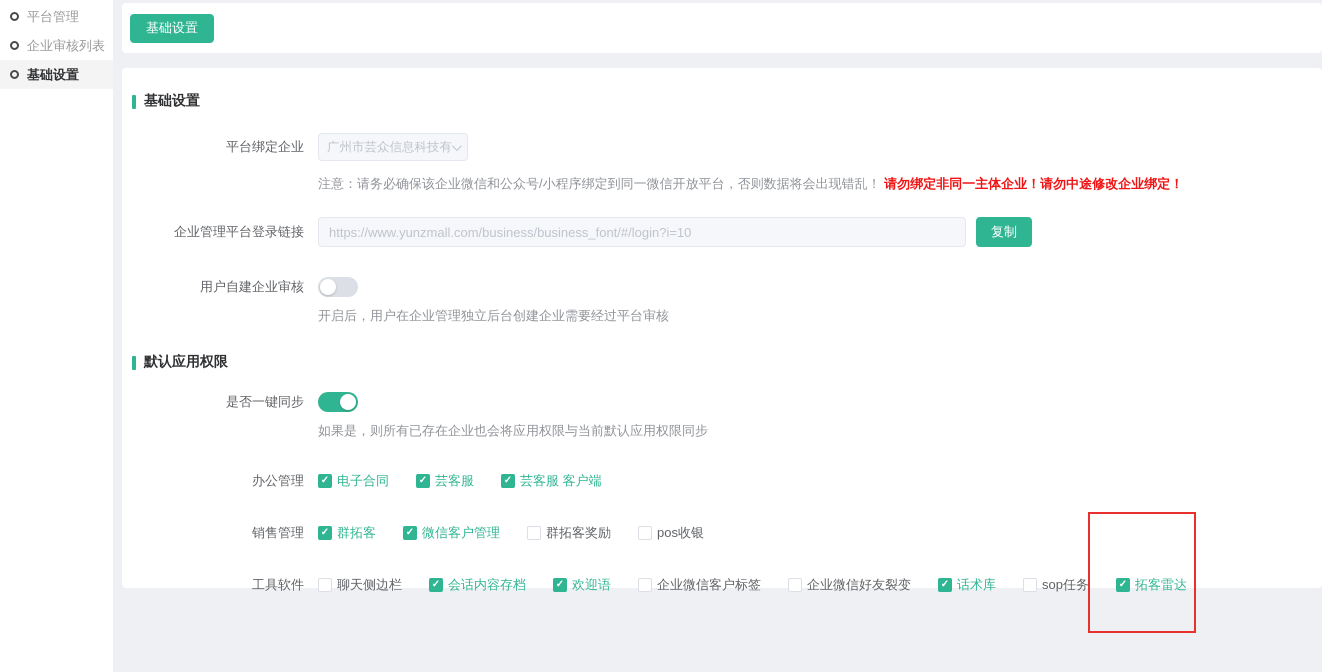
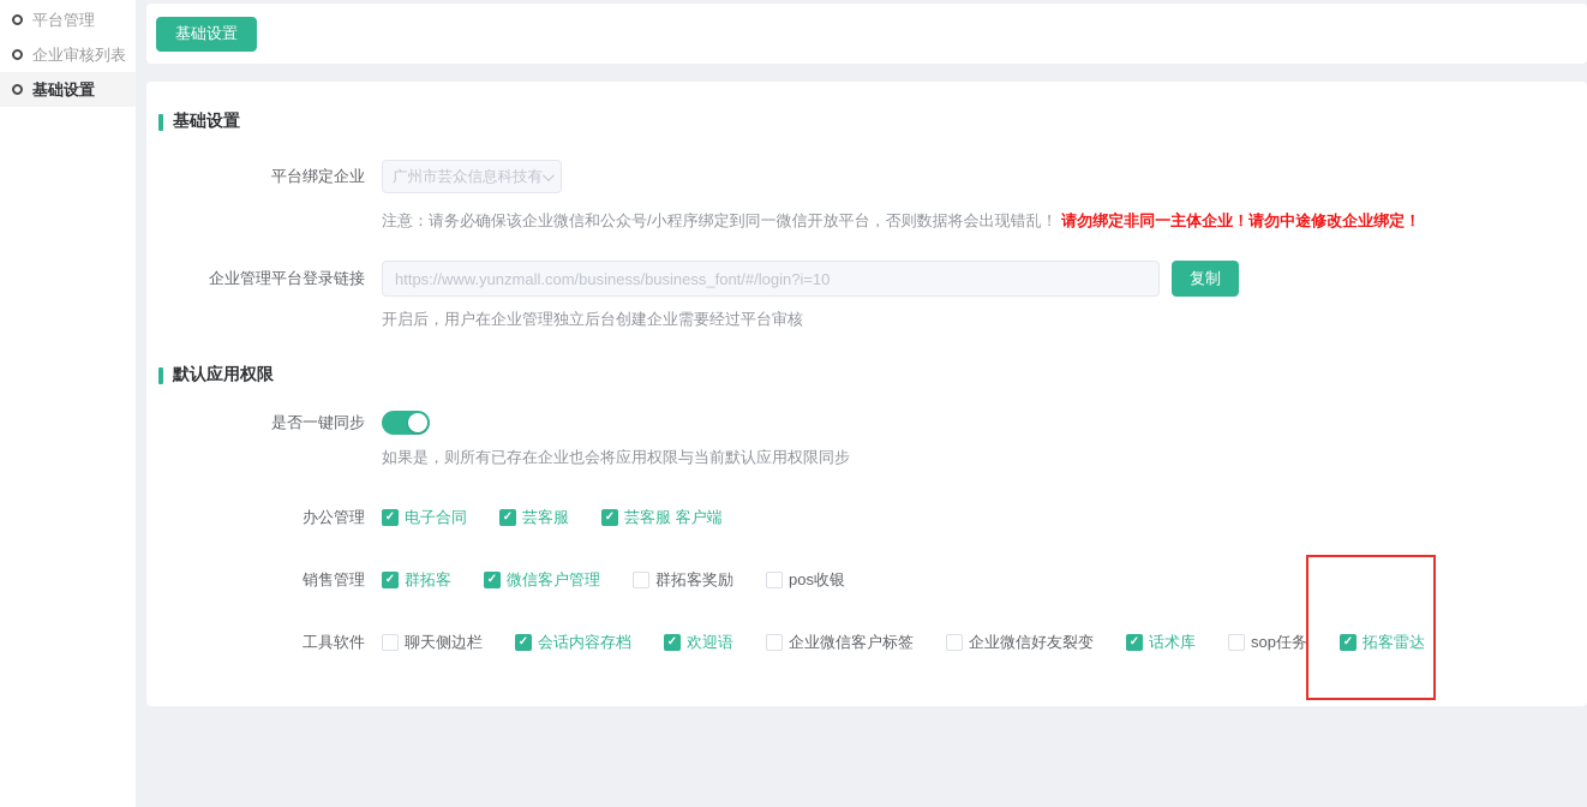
  平台管理
  企业审核列表
  基础设置
  基础设置
  基础设置
  平台绑定企业
  广州市芸众信息科技有
  注意：请务必确保该企业微信和公众号/小程序绑定到同一微信开放平台，否则数据将会出现错乱！ 请勿绑定非同一主体企业！请勿中途修改企业绑定！
  企业管理平台登录链接
  https://www.yunzmall.com/business/business_font/#/login?i=10
  复制
- 用户自建企业审核
  开启后，用户在企业管理独立后台创建企业需要经过平台审核
  默认应用权限
  是否一键同步
  如果是，则所有已存在企业也会将应用权限与当前默认应用权限同步
  办公管理
  ✓
  电子合同
  ✓
  芸客服
  ✓
  芸客服 客户端
  销售管理
  ✓
  群拓客
  ✓
  微信客户管理
  群拓客奖励
  pos收银
  工具软件
  聊天侧边栏
  ✓
  会话内容存档
  ✓
  欢迎语
  企业微信客户标签
  企业微信好友裂变
  ✓
  话术库
  sop任务
  ✓
  拓客雷达
